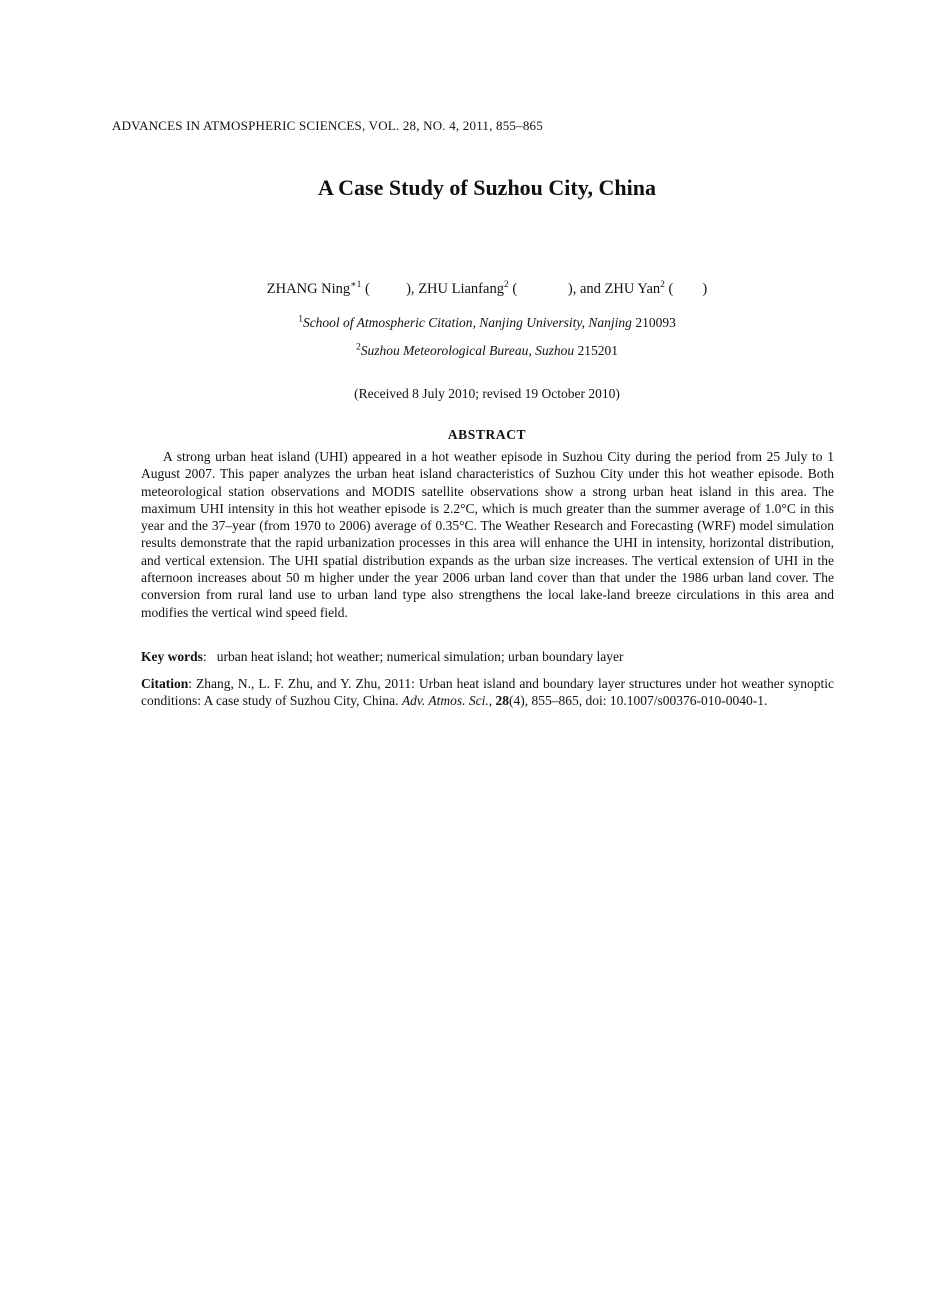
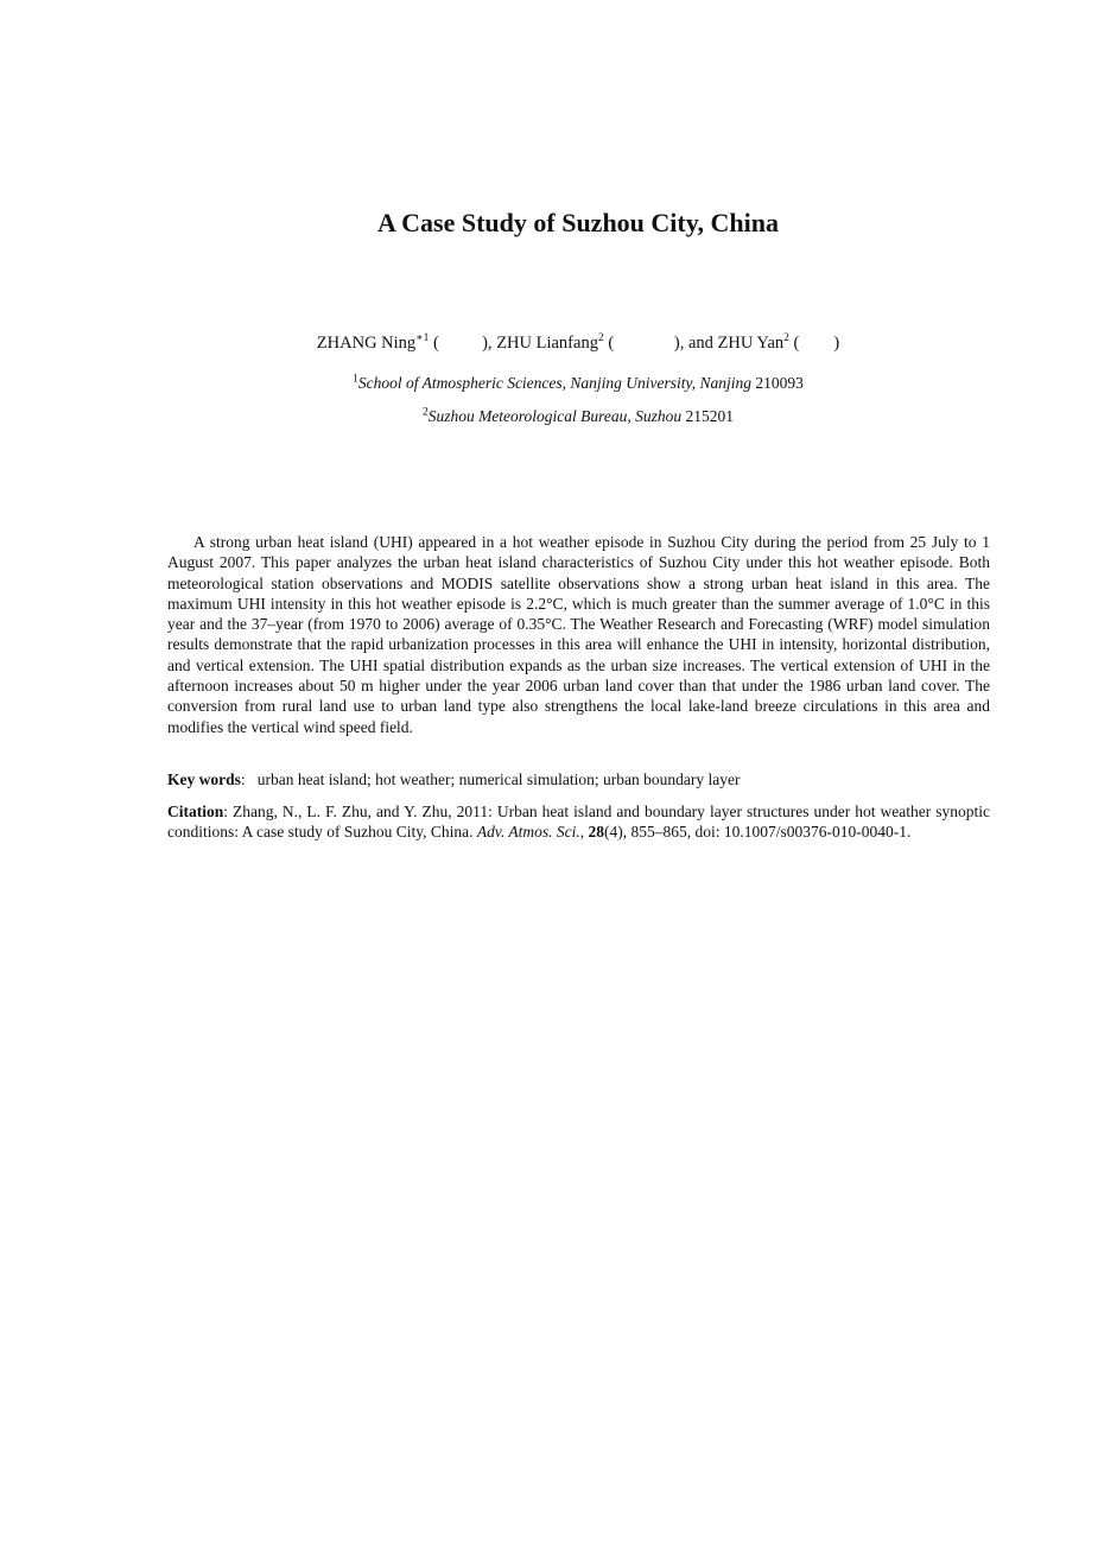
- ADVANCES IN ATMOSPHERIC SCIENCES, VOL. 28, NO. 4, 2011, 855–865
  A Case Study of Suzhou City, China
  ZHANG Ning∗1 ( ), ZHU Lianfang2 ( ), and ZHU Yan2 ( )
- 1School of Atmospheric Citation, Nanjing University, Nanjing 210093
+ 1School of Atmospheric Sciences, Nanjing University, Nanjing 210093
  2Suzhou Meteorological Bureau, Suzhou 215201
- (Received 8 July 2010; revised 19 October 2010)
- ABSTRACT
  A strong urban heat island (UHI) appeared in a hot weather episode in Suzhou City during the period from 25 July to 1 August 2007. This paper analyzes the urban heat island characteristics of Suzhou City under this hot weather episode. Both meteorological station observations and MODIS satellite observations show a strong urban heat island in this area. The maximum UHI intensity in this hot weather episode is 2.2°C, which is much greater than the summer average of 1.0°C in this year and the 37–year (from 1970 to 2006) average of 0.35°C. The Weather Research and Forecasting (WRF) model simulation results demonstrate that the rapid urbanization processes in this area will enhance the UHI in intensity, horizontal distribution, and vertical extension. The UHI spatial distribution expands as the urban size increases. The vertical extension of UHI in the afternoon increases about 50 m higher under the year 2006 urban land cover than that under the 1986 urban land cover. The conversion from rural land use to urban land type also strengthens the local lake-land breeze circulations in this area and modifies the vertical wind speed field.
  Key words: urban heat island; hot weather; numerical simulation; urban boundary layer
  Citation: Zhang, N., L. F. Zhu, and Y. Zhu, 2011: Urban heat island and boundary layer structures under hot weather synoptic conditions: A case study of Suzhou City, China. Adv. Atmos. Sci., 28(4), 855–865, doi: 10.1007/s00376-010-0040-1.
